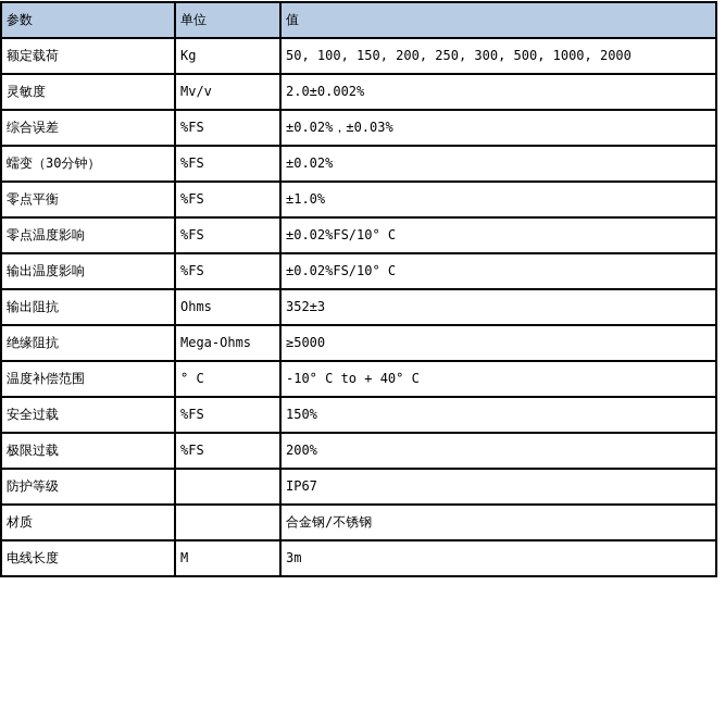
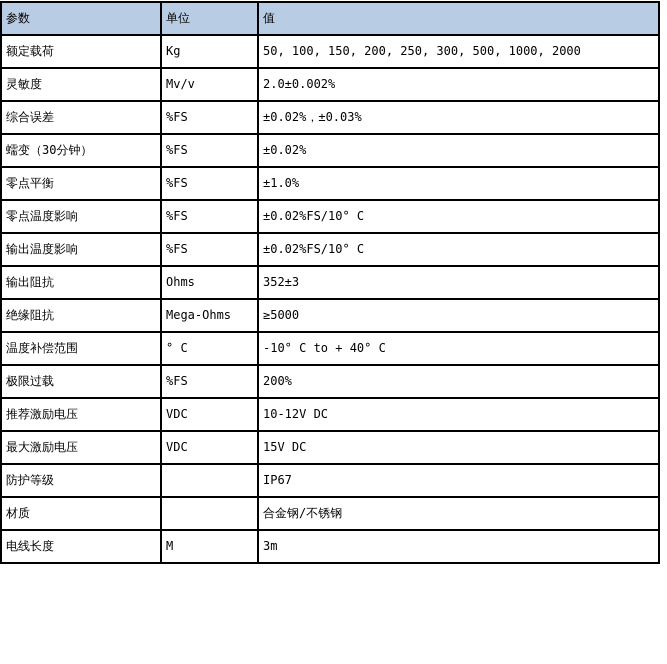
  参数	单位	值
  额定载荷	Kg	50, 100, 150, 200, 250, 300, 500, 1000, 2000
  灵敏度	Mv/v	2.0±0.002%
  综合误差	%FS	±0.02%，±0.03%
  蠕变（30分钟）	%FS	±0.02%
  零点平衡	%FS	±1.0%
  零点温度影响	%FS	±0.02%FS/10° C
  输出温度影响	%FS	±0.02%FS/10° C
  输出阻抗	Ohms	352±3
  绝缘阻抗	Mega-Ohms	≥5000
  温度补偿范围	° C	-10° C to + 40° C
- 安全过载	%FS	150%
  极限过载	%FS	200%
+ 推荐激励电压	VDC	10-12V DC
+ 最大激励电压	VDC	15V DC
  防护等级		IP67
  材质		合金钢/不锈钢
  电线长度	M	3m
